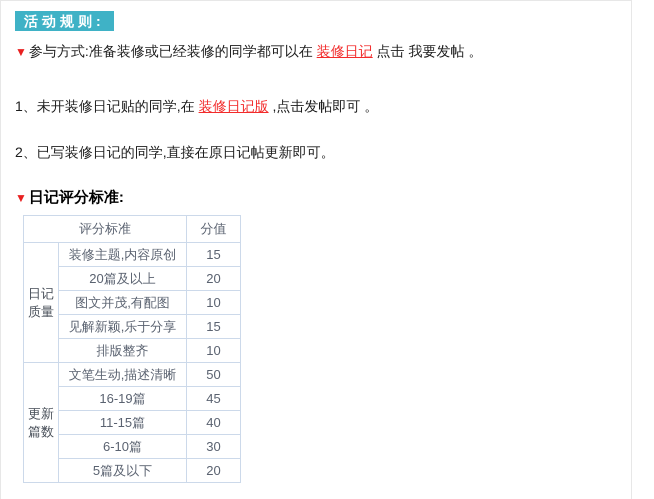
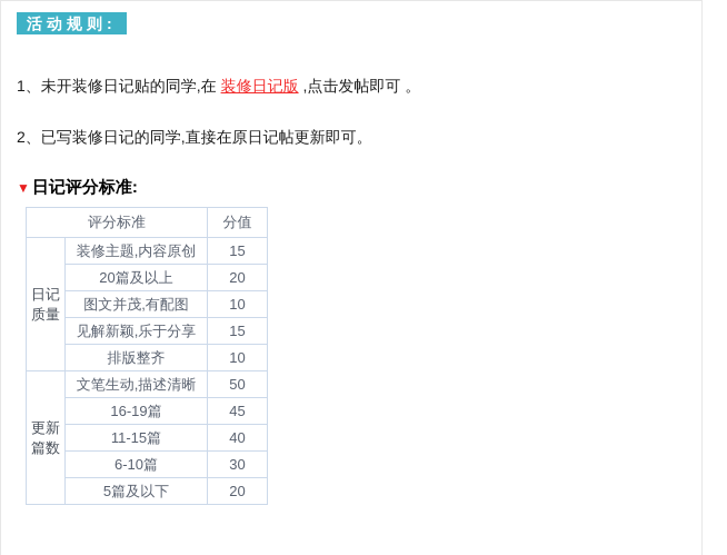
  活动规则:
- ▼ 参与方式:准备装修或已经装修的同学都可以在 装修日记 点击 我要发帖 。
  1、未开装修日记贴的同学,在 装修日记版 ,点击发帖即可 。
  2、已写装修日记的同学,直接在原日记帖更新即可。
  ▼ 日记评分标准:
  评分标准	分值
  日记质量	装修主题,内容原创	15
  20篇及以上	20
  图文并茂,有配图	10
  见解新颖,乐于分享	15
  排版整齐	10
  更新篇数	文笔生动,描述清晰	50
  16-19篇	45
  11-15篇	40
  6-10篇	30
  5篇及以下	20
